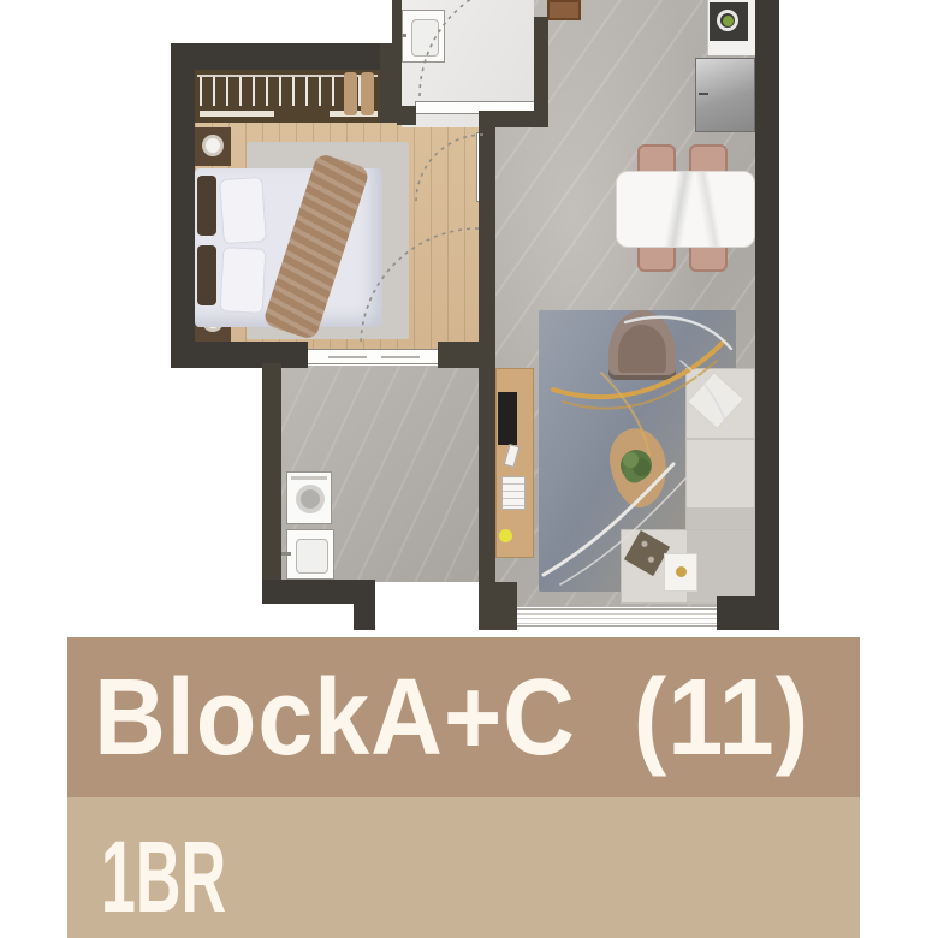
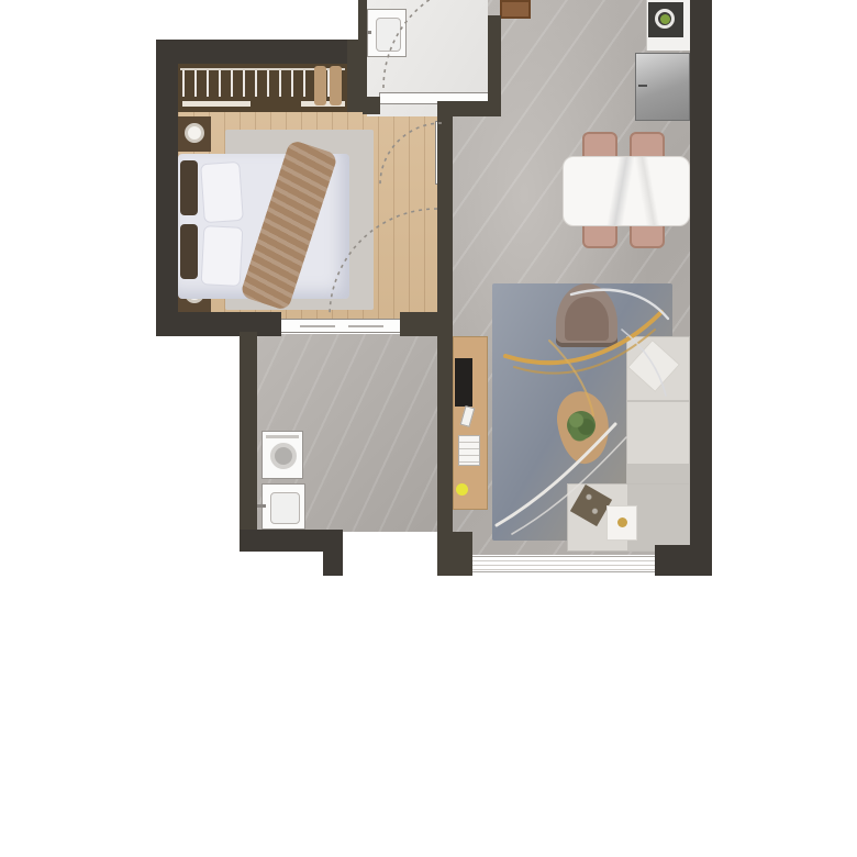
- BlockA+C (11)
- 1BR
